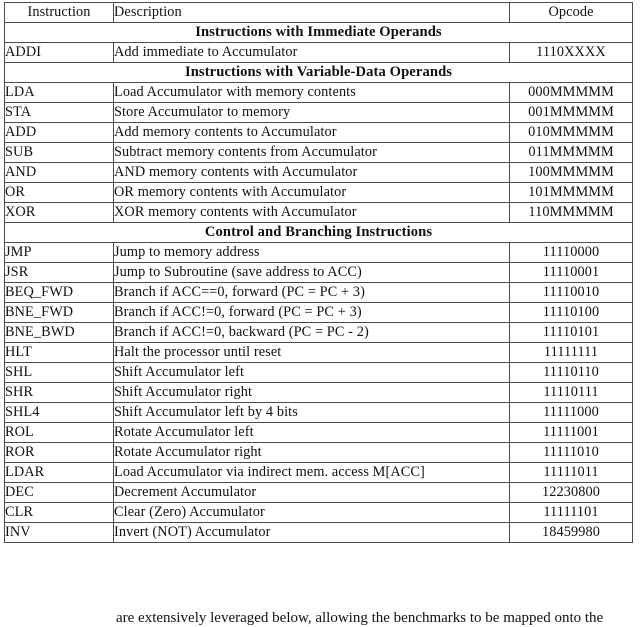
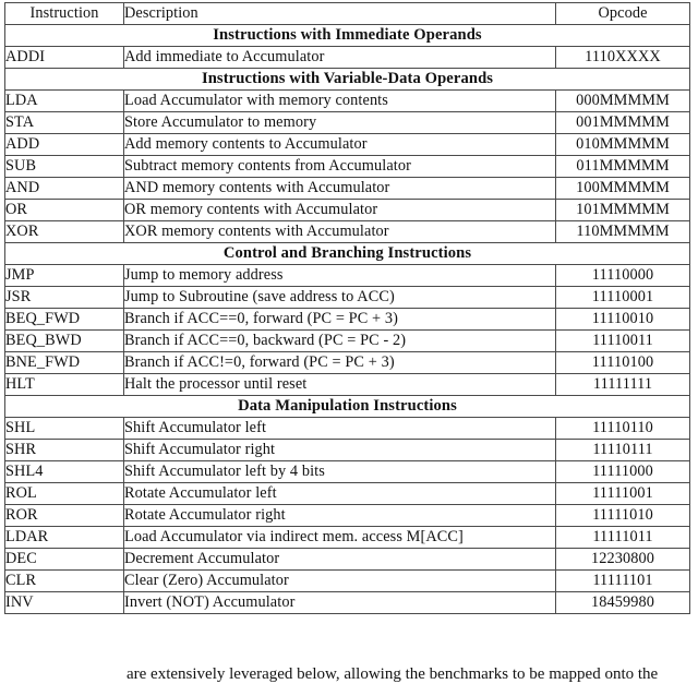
  Instruction	Description	Opcode
  Instructions with Immediate Operands
  ADDI	Add immediate to Accumulator	1110XXXX
  Instructions with Variable-Data Operands
  LDA	Load Accumulator with memory contents	000MMMMM
  STA	Store Accumulator to memory	001MMMMM
  ADD	Add memory contents to Accumulator	010MMMMM
  SUB	Subtract memory contents from Accumulator	011MMMMM
  AND	AND memory contents with Accumulator	100MMMMM
  OR	OR memory contents with Accumulator	101MMMMM
  XOR	XOR memory contents with Accumulator	110MMMMM
  Control and Branching Instructions
  JMP	Jump to memory address	11110000
  JSR	Jump to Subroutine (save address to ACC)	11110001
  BEQ_FWD	Branch if ACC==0, forward (PC = PC + 3)	11110010
+ BEQ_BWD	Branch if ACC==0, backward (PC = PC - 2)	11110011
  BNE_FWD	Branch if ACC!=0, forward (PC = PC + 3)	11110100
- BNE_BWD	Branch if ACC!=0, backward (PC = PC - 2)	11110101
  HLT	Halt the processor until reset	11111111
+ Data Manipulation Instructions
  SHL	Shift Accumulator left	11110110
  SHR	Shift Accumulator right	11110111
  SHL4	Shift Accumulator left by 4 bits	11111000
  ROL	Rotate Accumulator left	11111001
  ROR	Rotate Accumulator right	11111010
  LDAR	Load Accumulator via indirect mem. access M[ACC]	11111011
  DEC	Decrement Accumulator	12230800
  CLR	Clear (Zero) Accumulator	11111101
  INV	Invert (NOT) Accumulator	18459980
  are extensively leveraged below, allowing the benchmarks to be mapped onto the
